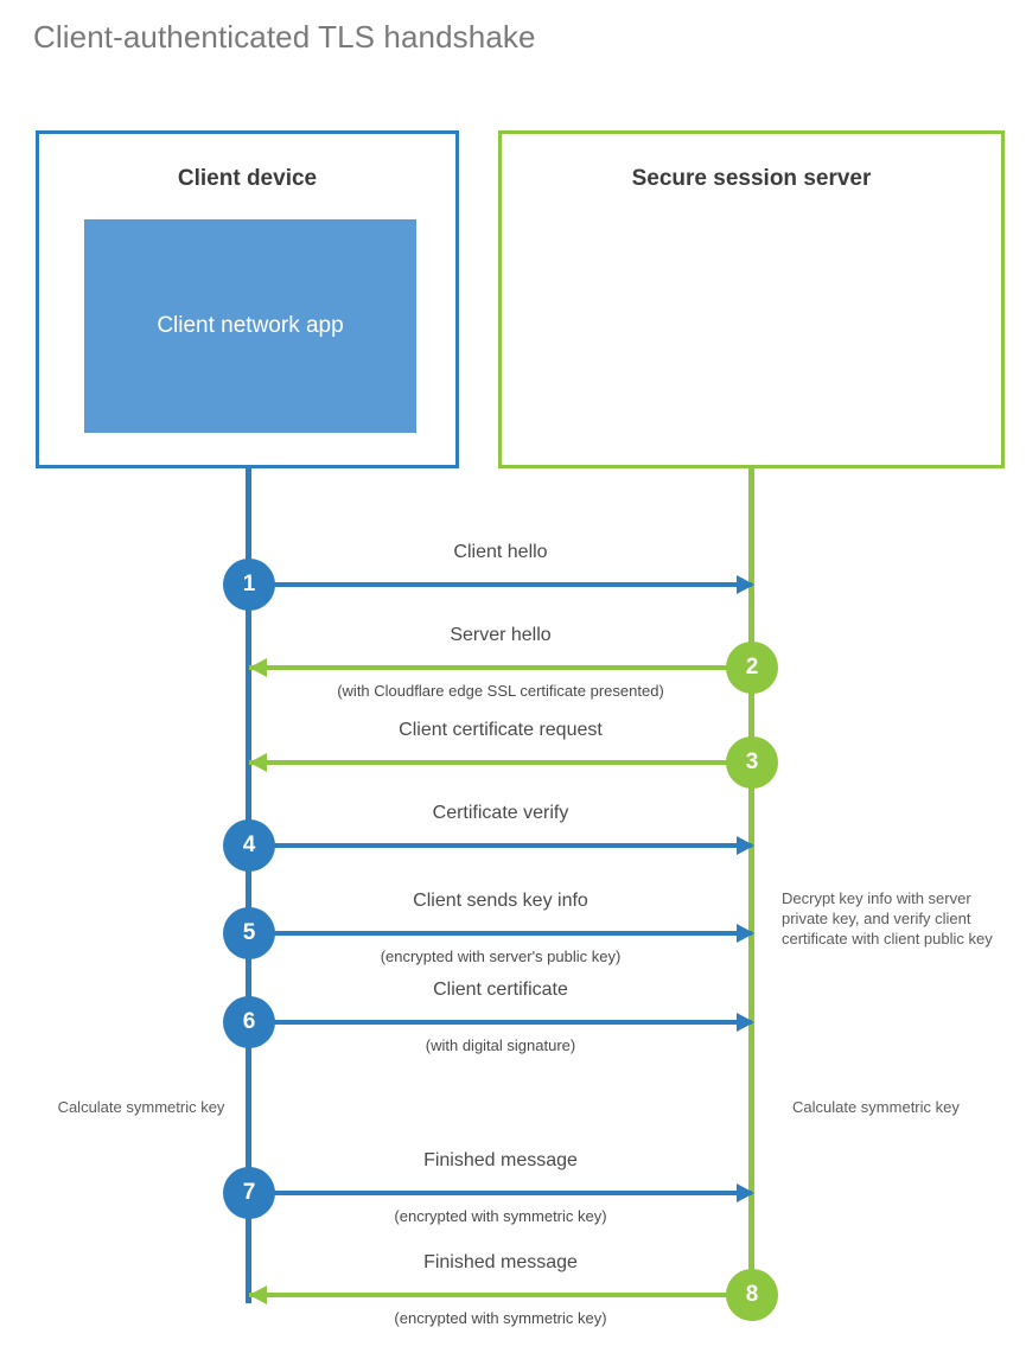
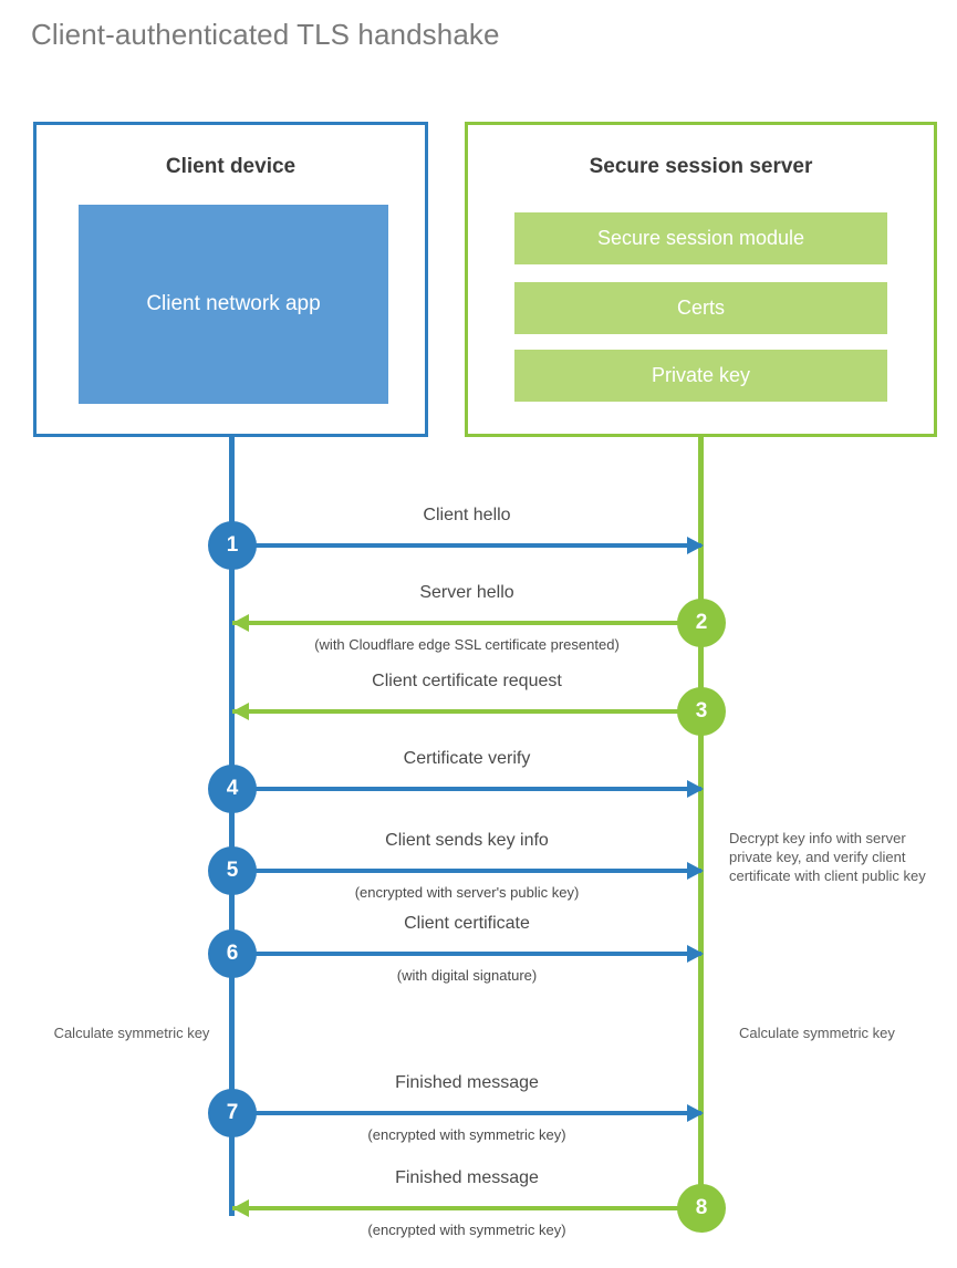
  Client-authenticated TLS handshake
  Client device
  Client network app
  Secure session server
+ Secure session module
+ Certs
+ Private key
  Client hello
  1
  Server hello
  (with Cloudflare edge SSL certificate presented)
  2
  Client certificate request
  3
  Certificate verify
  4
  Client sends key info
  (encrypted with server's public key)
  5
  Client certificate
  (with digital signature)
  6
  Finished message
  (encrypted with symmetric key)
  7
  Finished message
  (encrypted with symmetric key)
  8
  Decrypt key info with server private key, and verify client certificate with client public key
  Calculate symmetric key
  Calculate symmetric key
